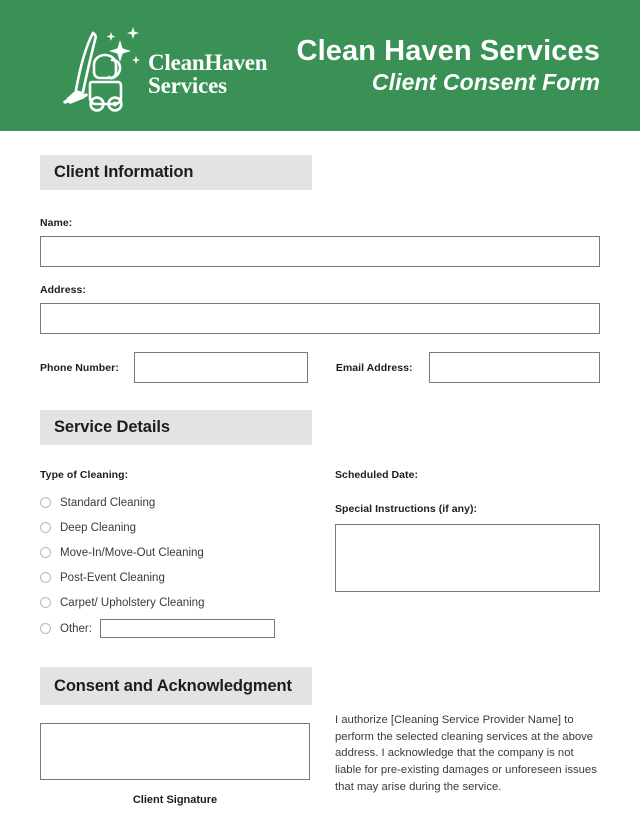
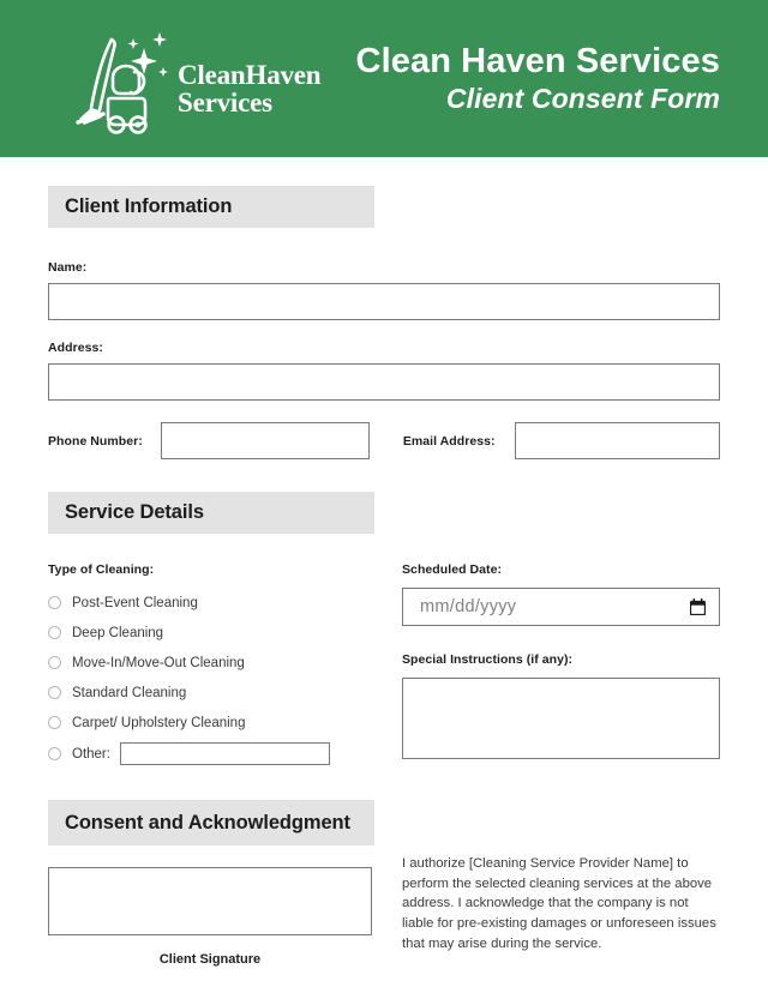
  CleanHaven
  Services
  Clean Haven Services
  Client Consent Form
  Client Information
  Name:
  Address:
  Phone Number:
  Email Address:
  Service Details
  Type of Cleaning:
- Standard Cleaning
+ Post-Event Cleaning
  Deep Cleaning
  Move-In/Move-Out Cleaning
- Post-Event Cleaning
+ Standard Cleaning
  Carpet/ Upholstery Cleaning
  Other:
  Scheduled Date:
+ mm/dd/yyyy
  Special Instructions (if any):
  Consent and Acknowledgment
  Client Signature
  I authorize [Cleaning Service Provider Name] to perform the selected cleaning services at the above address. I acknowledge that the company is not liable for pre-existing damages or unforeseen issues that may arise during the service.
